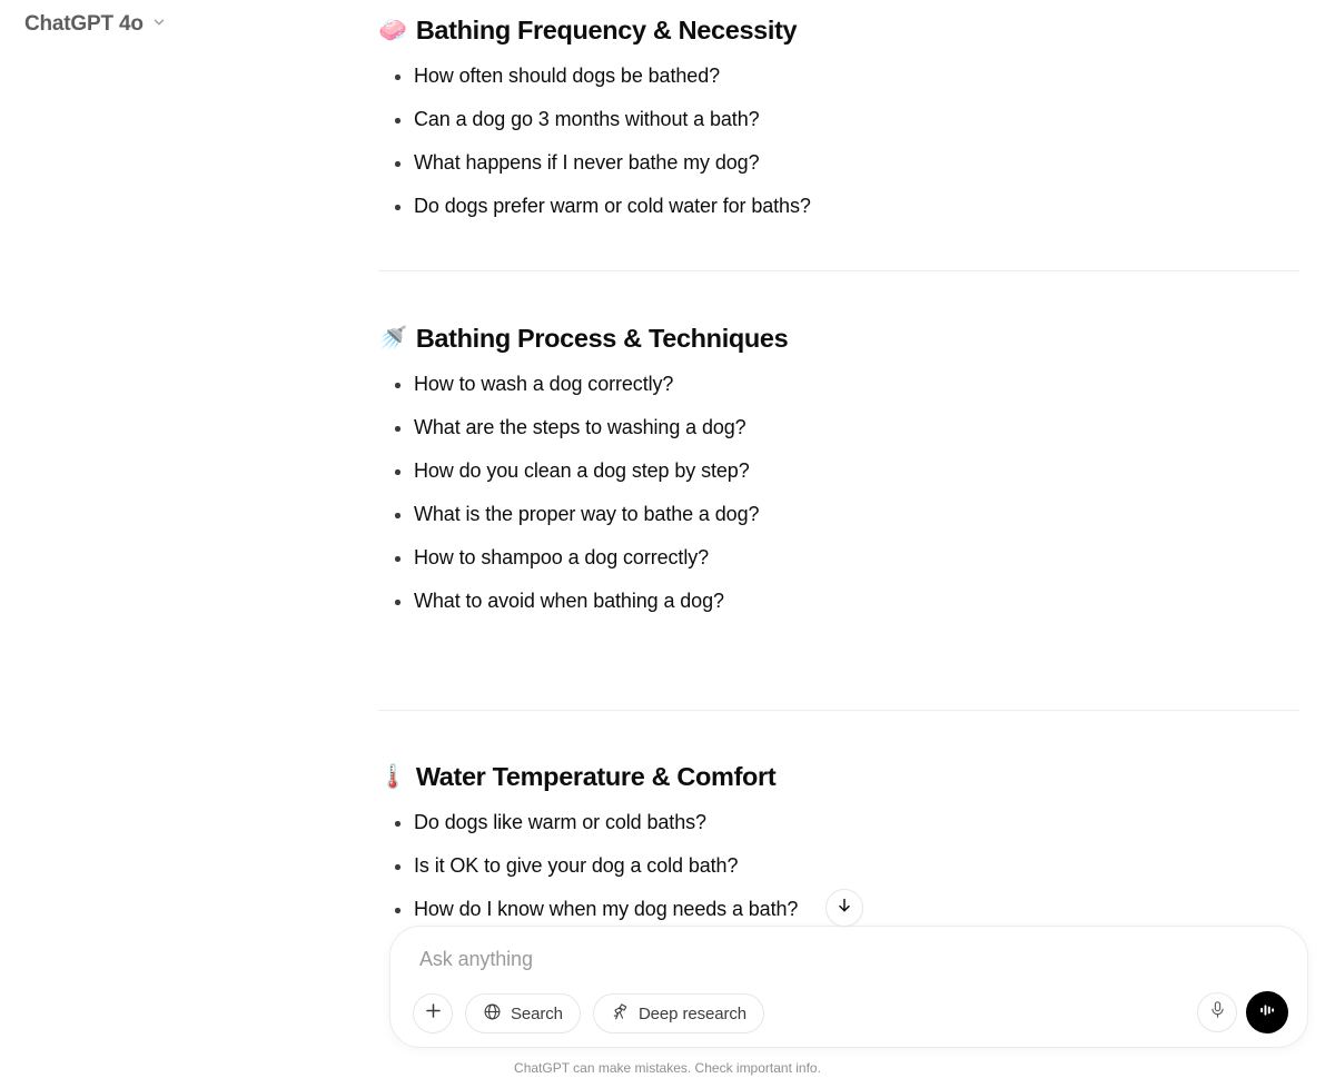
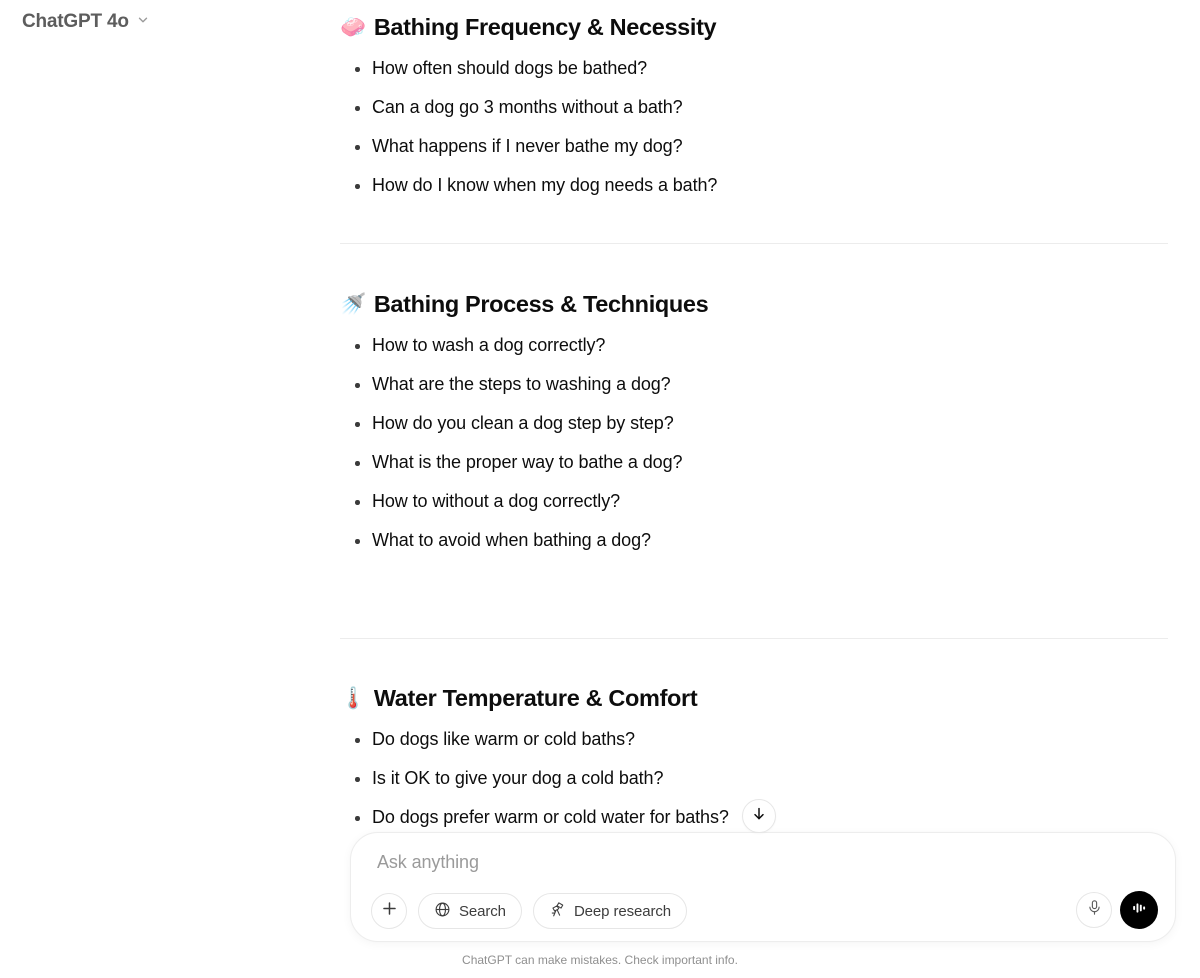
  ChatGPT 4o
  🧼
  Bathing Frequency & Necessity
  How often should dogs be bathed?
  Can a dog go 3 months without a bath?
  What happens if I never bathe my dog?
- Do dogs prefer warm or cold water for baths?
+ How do I know when my dog needs a bath?
  🚿
  Bathing Process & Techniques
  How to wash a dog correctly?
  What are the steps to washing a dog?
  How do you clean a dog step by step?
  What is the proper way to bathe a dog?
- How to shampoo a dog correctly?
+ How to without a dog correctly?
  What to avoid when bathing a dog?
  🌡️
  Water Temperature & Comfort
  Do dogs like warm or cold baths?
  Is it OK to give your dog a cold bath?
- How do I know when my dog needs a bath?
+ Do dogs prefer warm or cold water for baths?
  Ask anything
  Search
  Deep research
  ChatGPT can make mistakes. Check important info.
